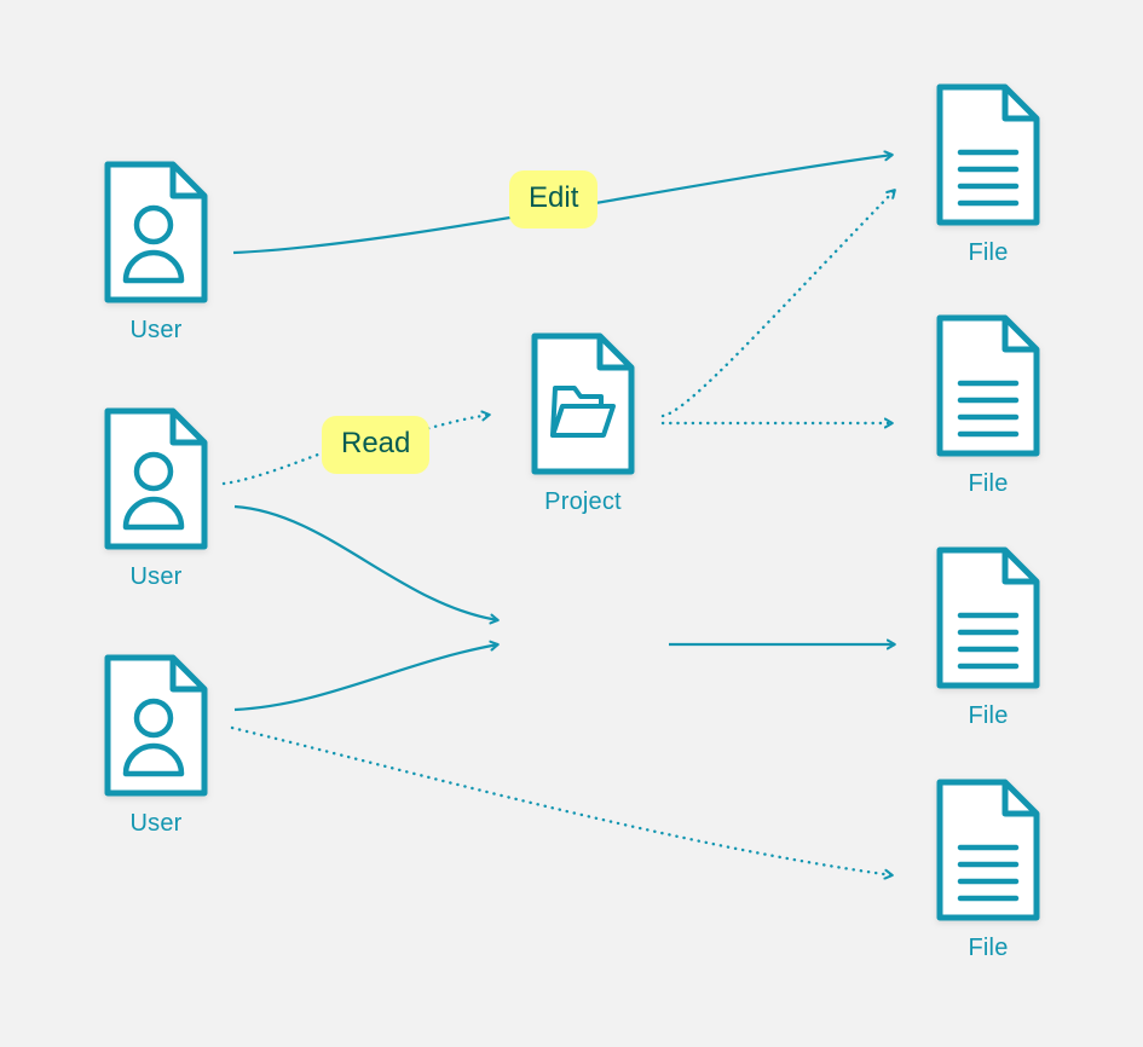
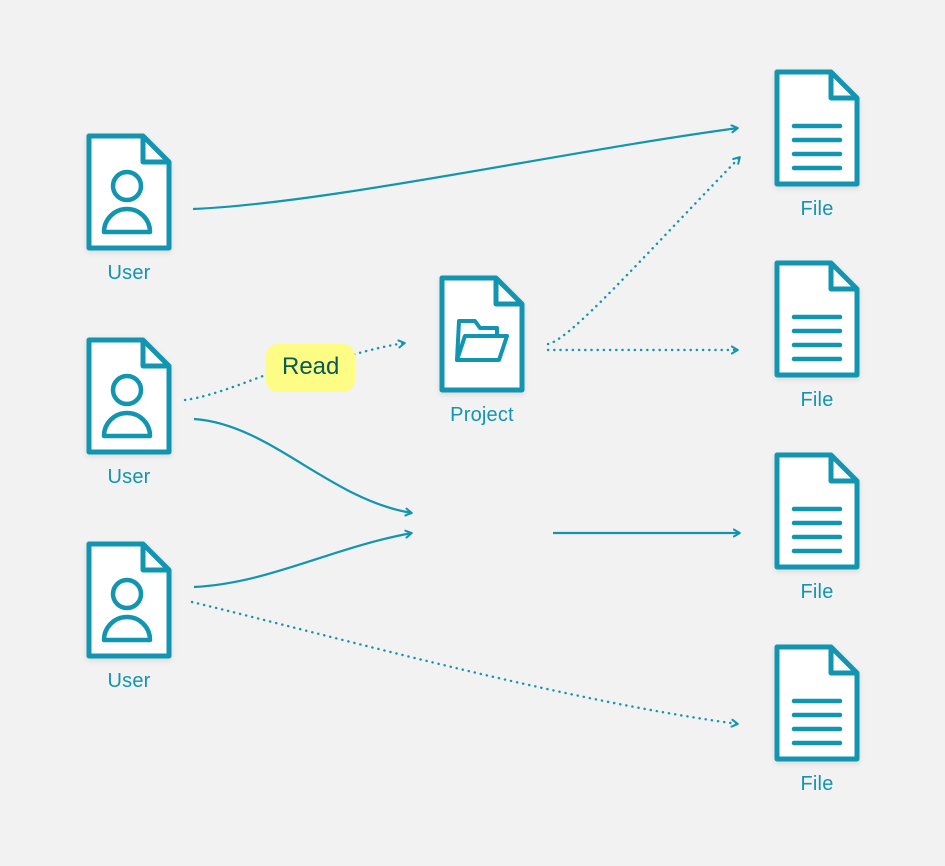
  User
  User
  User
  Project
  File
  File
  File
  File
- Edit
  Read
